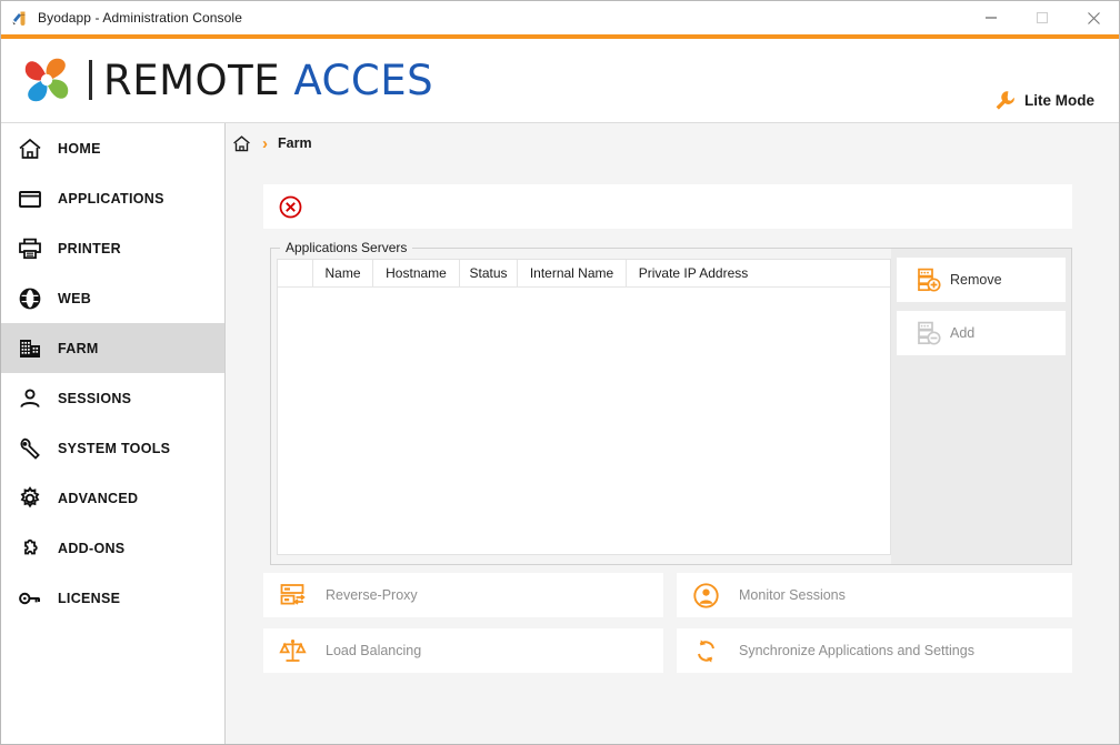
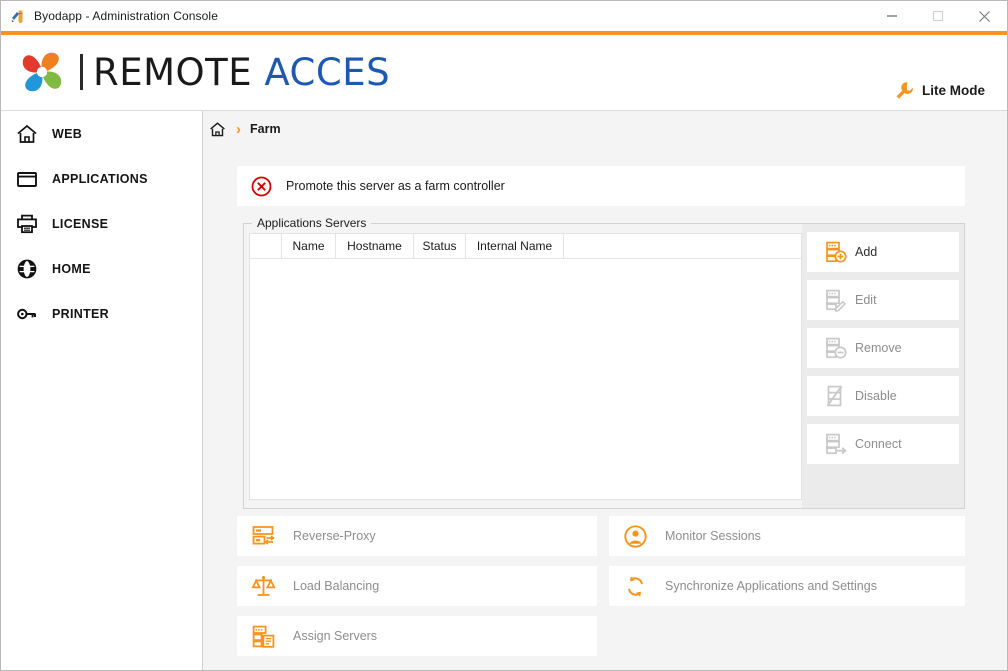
  Byodapp - Administration Console
  REMOTE ACCES
  Lite Mode
- HOME
+ WEB
  APPLICATIONS
- PRINTER
+ LICENSE
- WEB
+ HOME
- FARM
- SESSIONS
- SYSTEM TOOLS
- ADVANCED
- ADD-ONS
- LICENSE
+ PRINTER
  ›
  Farm
+ Promote this server as a farm controller
  Applications Servers
  Name
  Hostname
  Status
  Internal Name
- Private IP Address
- Remove
+ Add
+ Edit
- Add
+ Remove
+ Disable
+ Connect
  Reverse-Proxy
  Load Balancing
+ Assign Servers
  Monitor Sessions
  Synchronize Applications and Settings
